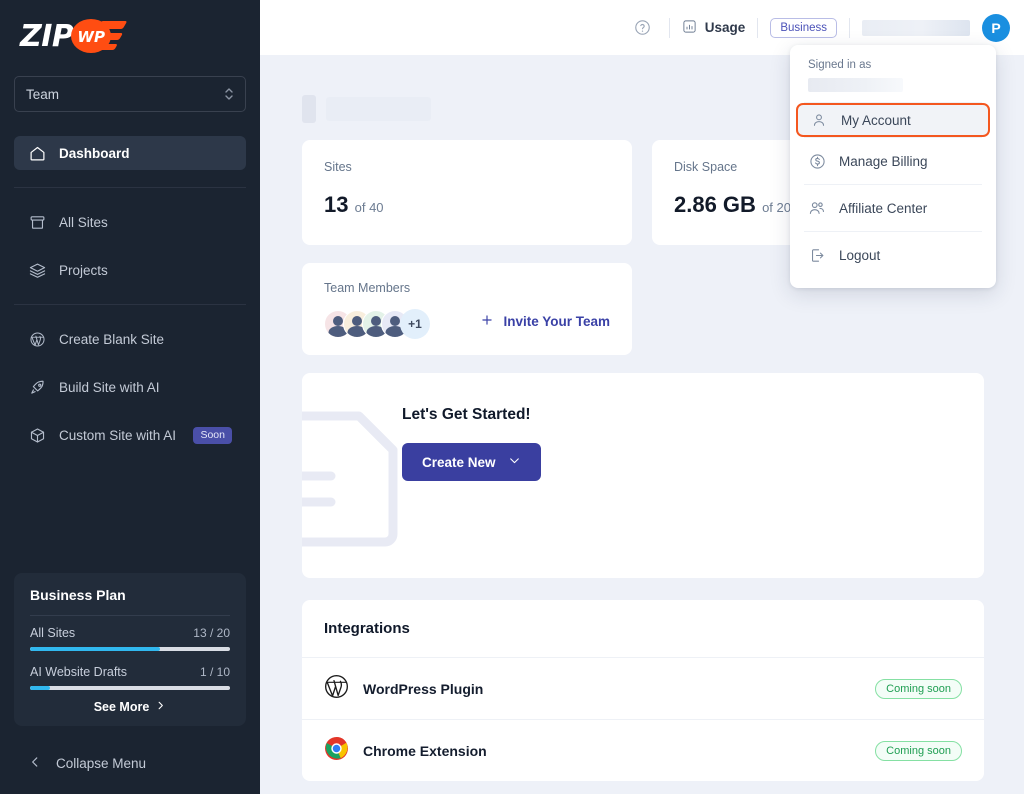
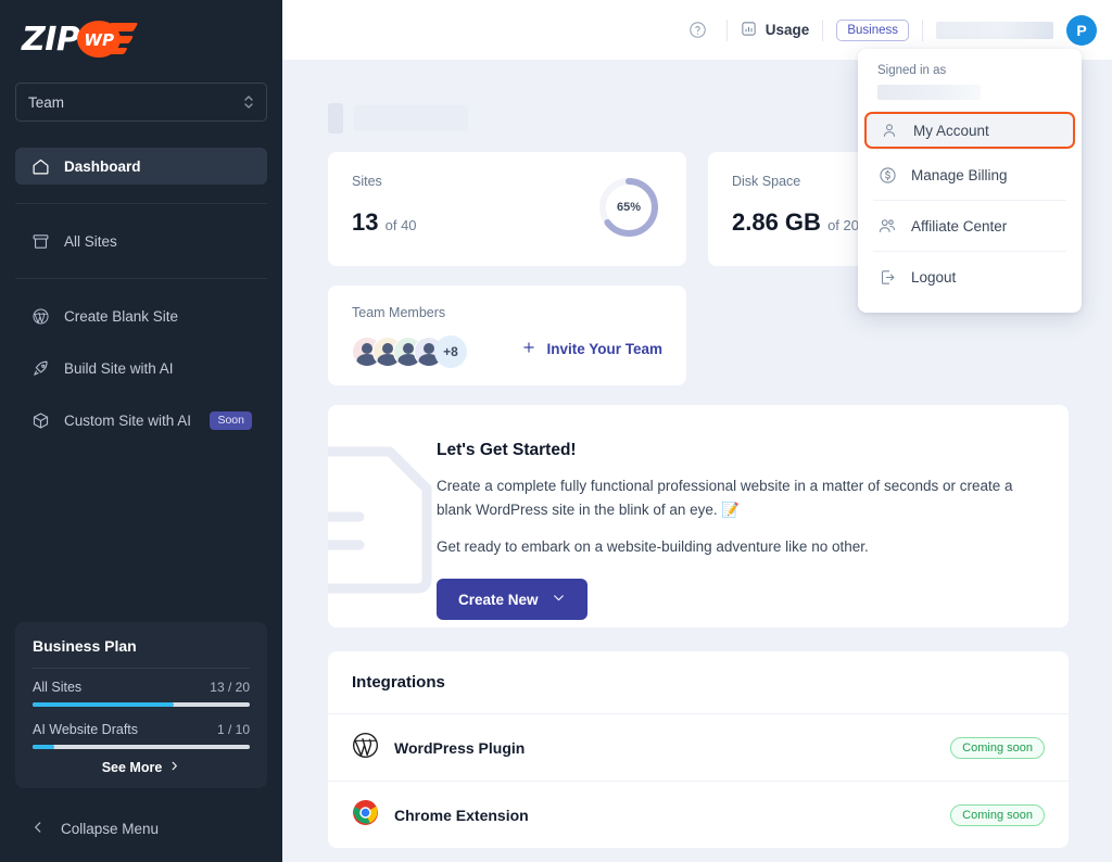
  ZIP
  WP
  Team
  Dashboard
  All Sites
- Projects
  Create Blank Site
  Build Site with AI
  Custom Site with AI
  Soon
  Business Plan
  All Sites
  13 / 20
  AI Website Drafts
  1 / 10
  See More
  Collapse Menu
  Usage
  Business
  P
  Sites
  13 of 40
+ 65%
  Disk Space
  2.86 GB of 20
  Team Members
- +1
+ +8
  Invite Your Team
  Let's Get Started!
+ Create a complete fully functional professional website in a matter of seconds or create a blank WordPress site in the blink of an eye. 📝
+ Get ready to embark on a website-building adventure like no other.
  Create New
  Integrations
  WordPress Plugin
  Coming soon
  Chrome Extension
  Coming soon
  Signed in as
  My Account
  Manage Billing
  Affiliate Center
  Logout
